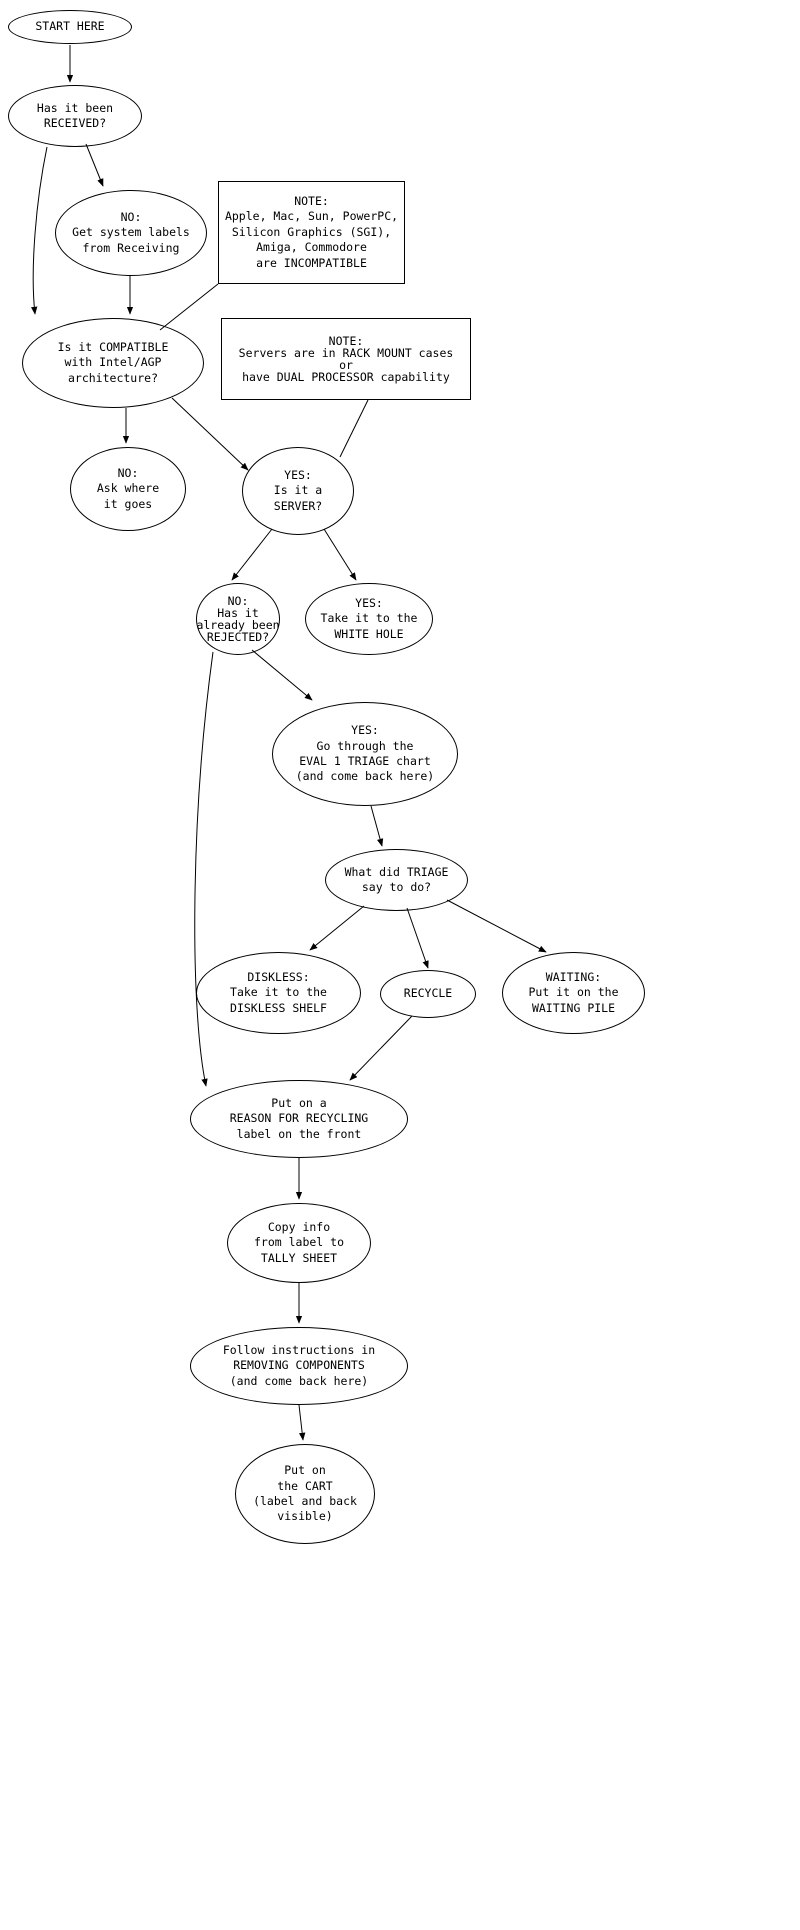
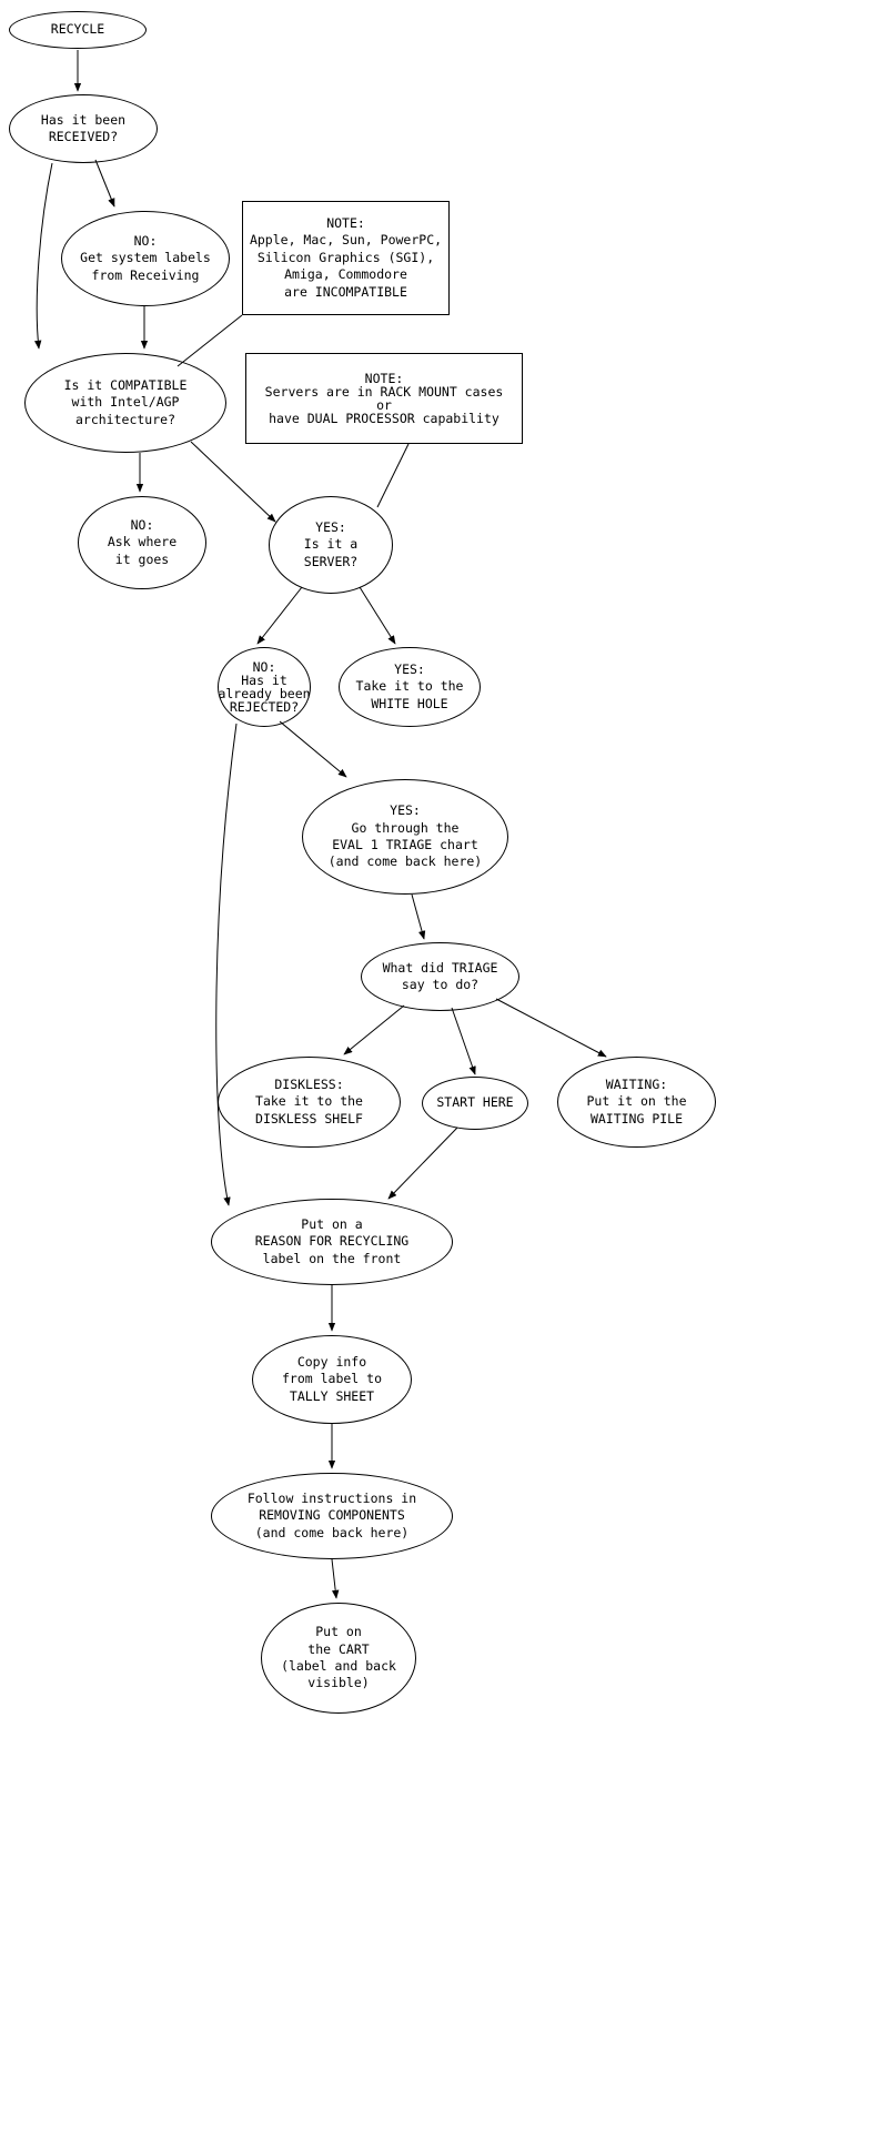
- START HERE
+ RECYCLE
  Has it been
  RECEIVED?
  NO:
  Get system labels
  from Receiving
  NOTE:
  Apple, Mac, Sun, PowerPC,
  Silicon Graphics (SGI),
  Amiga, Commodore
  are INCOMPATIBLE
  Is it COMPATIBLE
  with Intel/AGP
  architecture?
  NOTE:
  Servers are in RACK MOUNT cases
  or
  have DUAL PROCESSOR capability
  NO:
  Ask where
  it goes
  YES:
  Is it a
  SERVER?
  NO:
  Has it
  already been
  REJECTED?
  YES:
  Take it to the
  WHITE HOLE
  YES:
  Go through the
  EVAL 1 TRIAGE chart
  (and come back here)
  What did TRIAGE
  say to do?
  DISKLESS:
  Take it to the
  DISKLESS SHELF
- RECYCLE
+ START HERE
  WAITING:
  Put it on the
  WAITING PILE
  Put on a
  REASON FOR RECYCLING
  label on the front
  Copy info
  from label to
  TALLY SHEET
  Follow instructions in
  REMOVING COMPONENTS
  (and come back here)
  Put on
  the CART
  (label and back
  visible)
